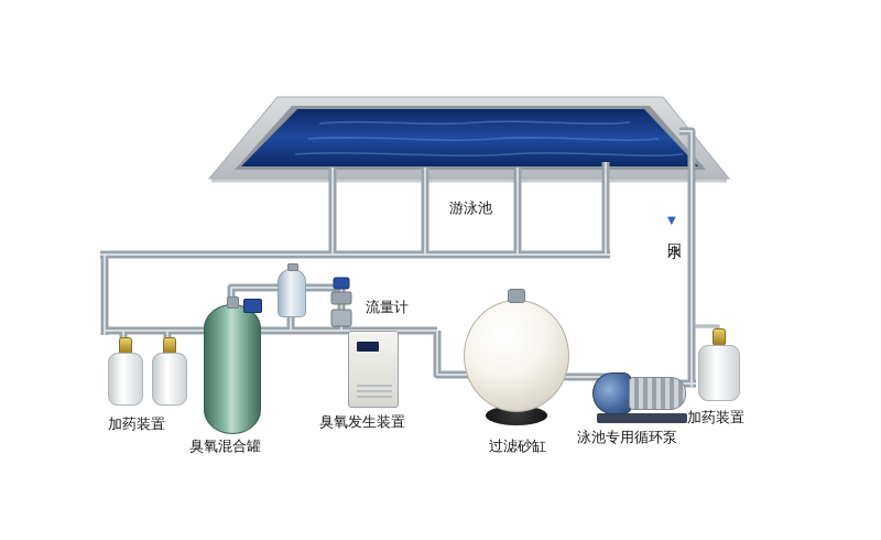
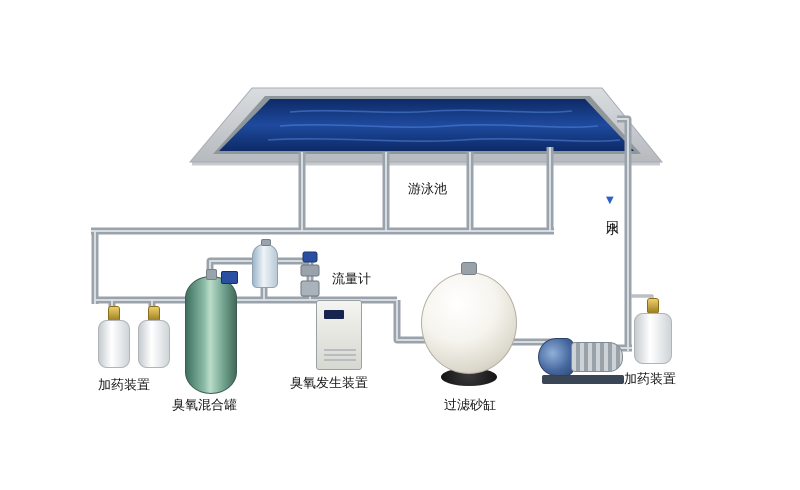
  游泳池
  ▼
  加药装置
  臭氧混合罐
  流量计
  臭氧发生装置
  过滤砂缸
- 泳池专用循环泵
  加药装置
